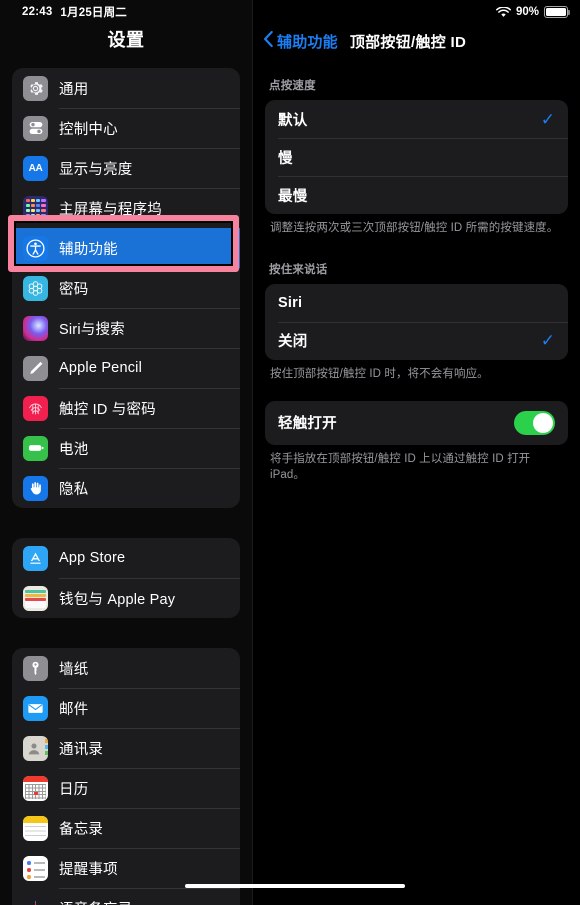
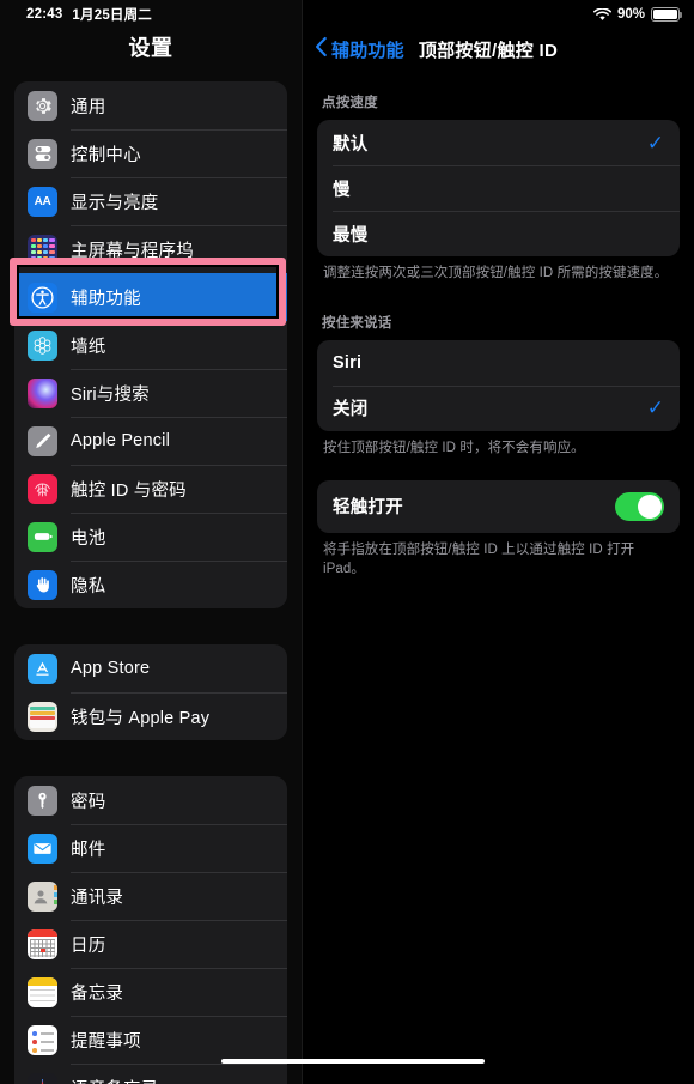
  22:43
  1月25日周二
  90%
  设置
  通用
  控制中心
  AA
  显示与亮度
  主屏幕与程序坞
  辅助功能
- 密码
+ 墙纸
  Siri与搜索
  Apple Pencil
  触控 ID 与密码
  电池
  隐私
  App Store
  钱包与 Apple Pay
- 墙纸
+ 密码
  邮件
  通讯录
  日历
  备忘录
  提醒事项
  辅助功能
  顶部按钮/触控 ID
  点按速度
  默认
  ✓
  慢
  最慢
  调整连按两次或三次顶部按钮/触控 ID 所需的按键速度。
  按住来说话
  Siri
  关闭
  ✓
  按住顶部按钮/触控 ID 时，将不会有响应。
  轻触打开
  将手指放在顶部按钮/触控 ID 上以通过触控 ID 打开 iPad。
